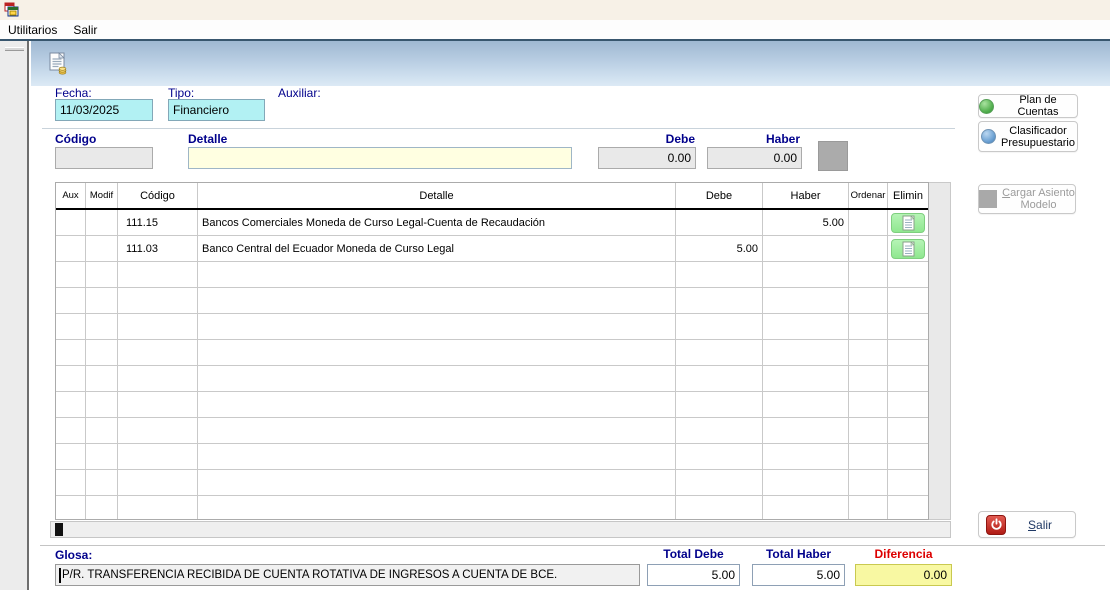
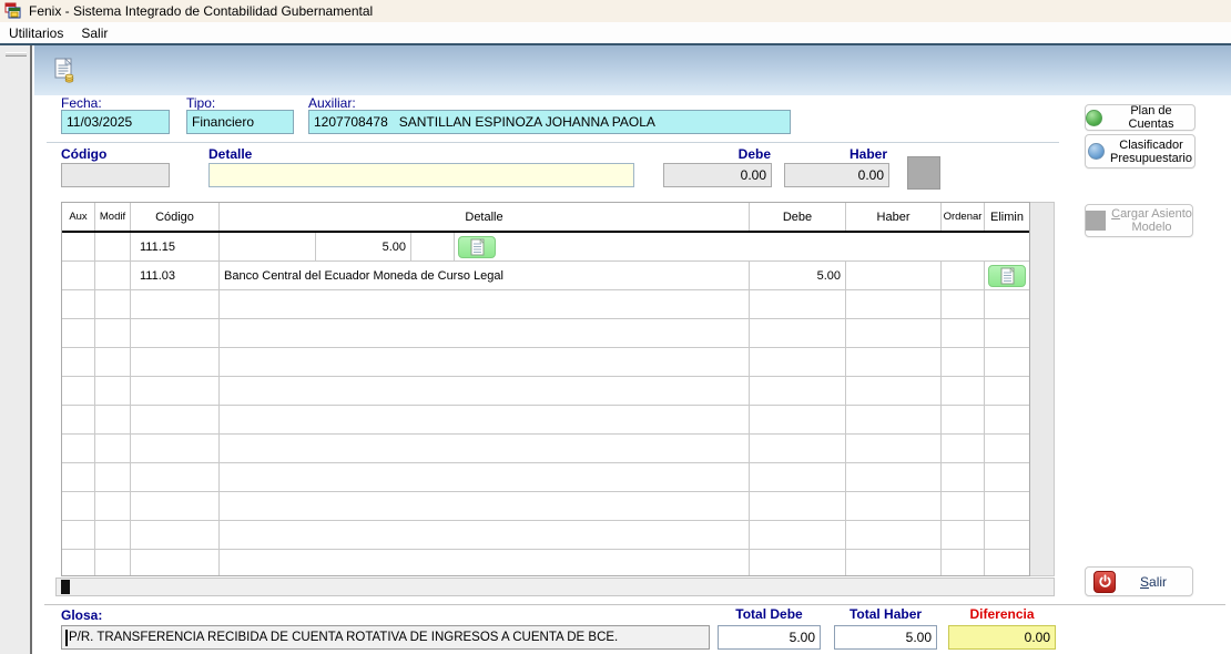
+ Fenix - Sistema Integrado de Contabilidad Gubernamental
  Utilitarios
  Salir
  Fecha:
  11/03/2025
  Tipo:
  Financiero
  Auxiliar:
+ 1207708478 SANTILLAN ESPINOZA JOHANNA PAOLA
  Plan de Cuentas
  Clasificador
  Presupuestario
  Código
  Detalle
  Debe
  Haber
  0.00
  0.00
  Aux
  Modif
  Código
  Detalle
  Debe
  Haber
  Ordenar
  Elimin
  111.15
- Bancos Comerciales Moneda de Curso Legal-Cuenta de Recaudación
  5.00
  111.03
  Banco Central del Ecuador Moneda de Curso Legal
  5.00
  Cargar Asiento
  Modelo
  Salir
  Glosa:
  P/R. TRANSFERENCIA RECIBIDA DE CUENTA ROTATIVA DE INGRESOS A CUENTA DE BCE.
  Total Debe
  5.00
  Total Haber
  5.00
  Diferencia
  0.00
